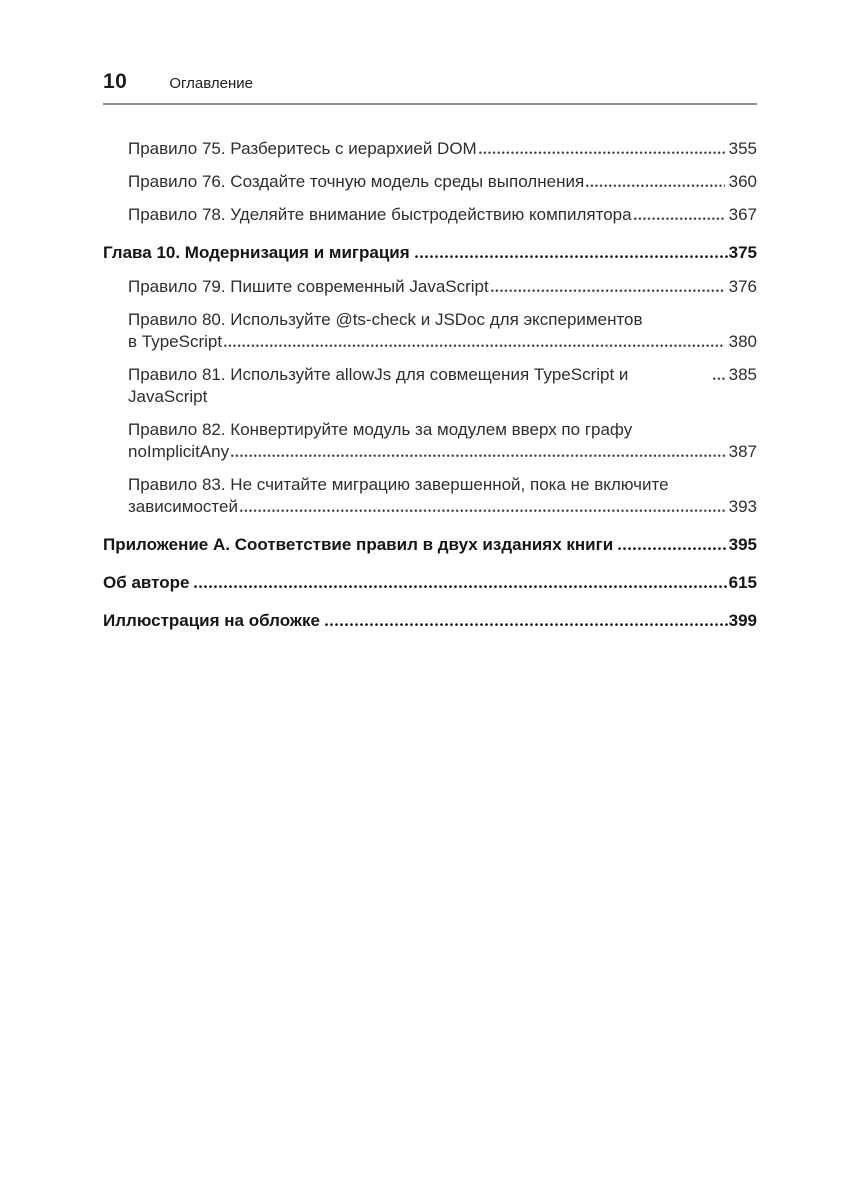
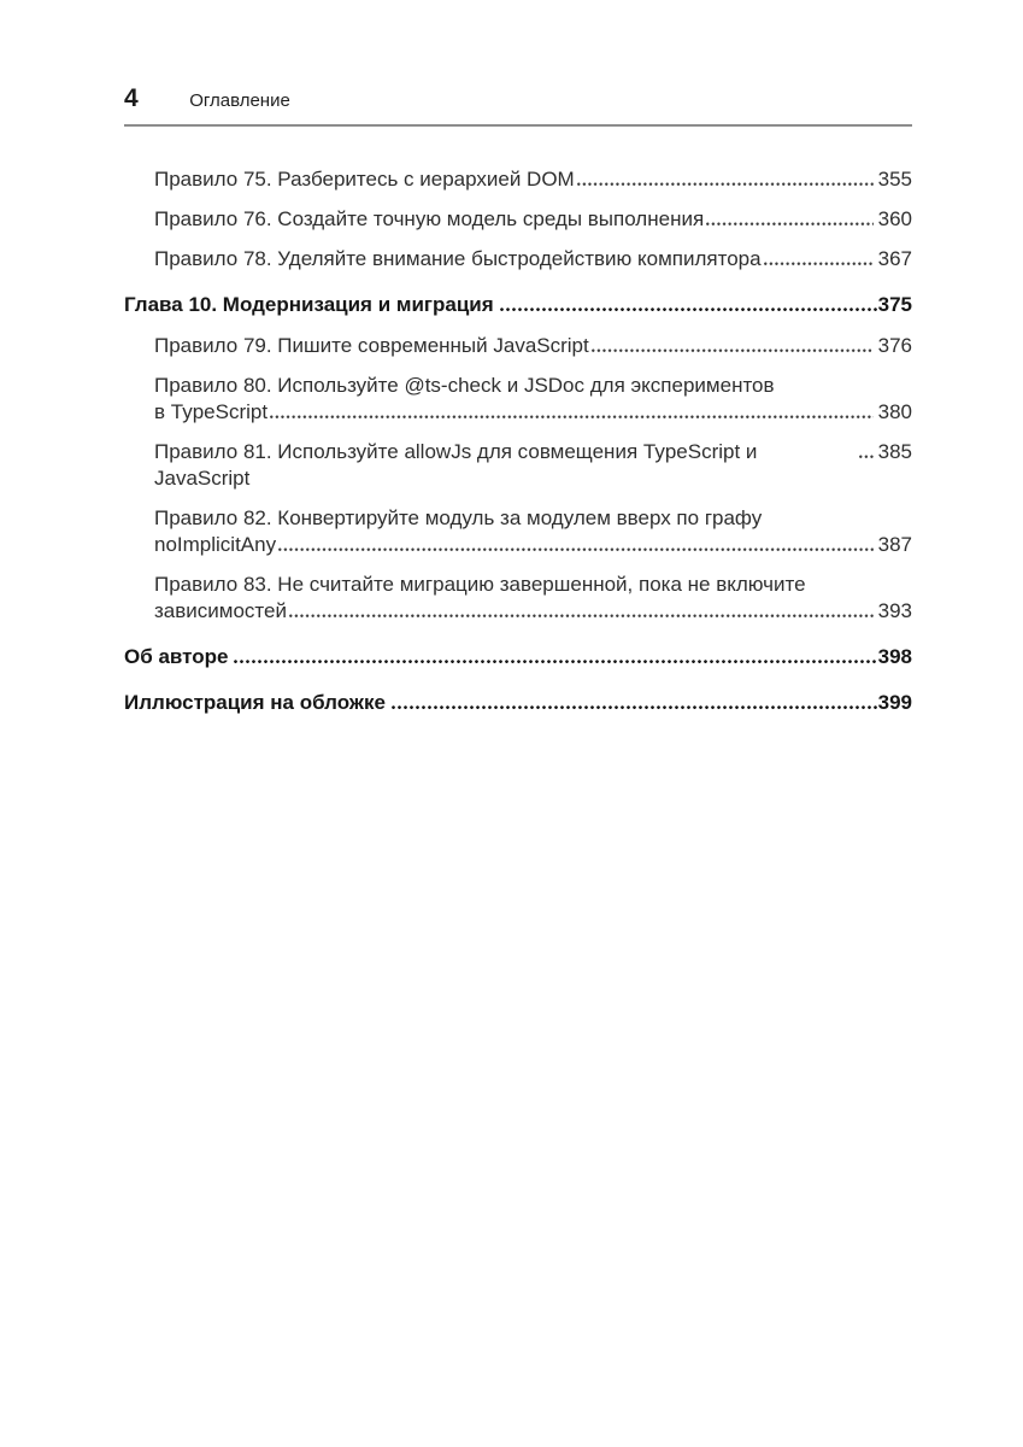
- 10
+ 4
  Оглавление
  Правило 75. Разберитесь с иерархией DOM
  355
  Правило 76. Создайте точную модель среды выполнения
  360
  Правило 78. Уделяйте внимание быстродействию компилятора
  367
  Глава 10. Модернизация и миграция
  375
  Правило 79. Пишите современный JavaScript
  376
  Правило 80. Используйте @ts-check и JSDoc для экспериментов
  в TypeScript
  380
  Правило 81. Используйте allowJs для совмещения TypeScript и JavaScript
  385
  Правило 82. Конвертируйте модуль за модулем вверх по графу
  noImplicitAny
  387
  Правило 83. Не считайте миграцию завершенной, пока не включите
  зависимостей
  393
- Приложение А. Соответствие правил в двух изданиях книги
- 395
  Об авторе
- 615
+ 398
  Иллюстрация на обложке
  399
